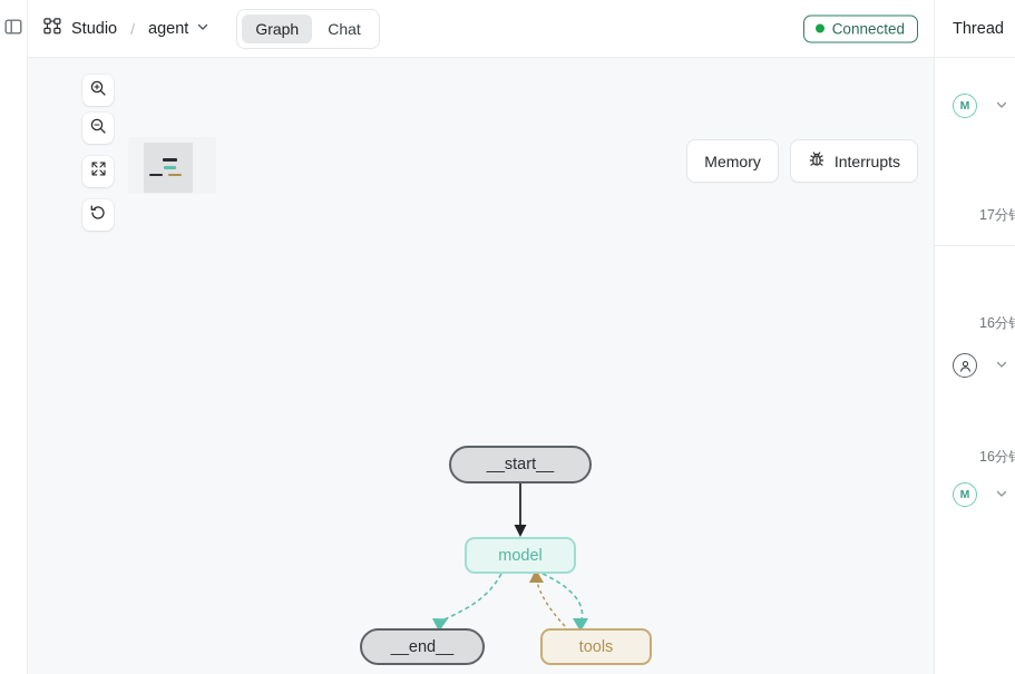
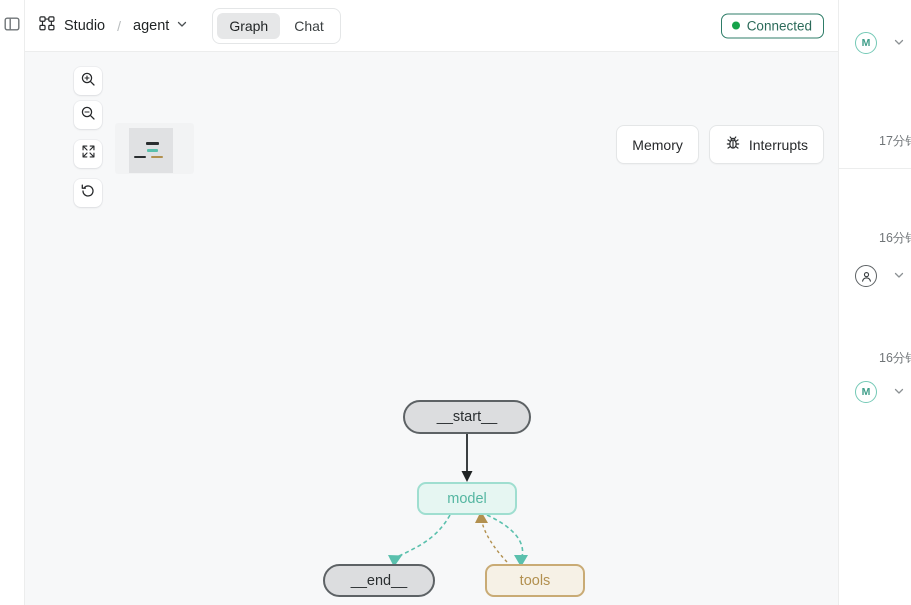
  Studio
  /
  agent
  Graph
  Chat
  Connected
  Memory
  Interrupts
  __start__
  model
  __end__
  tools
- Thread
  M
  17分
  16分
  16分
  M
